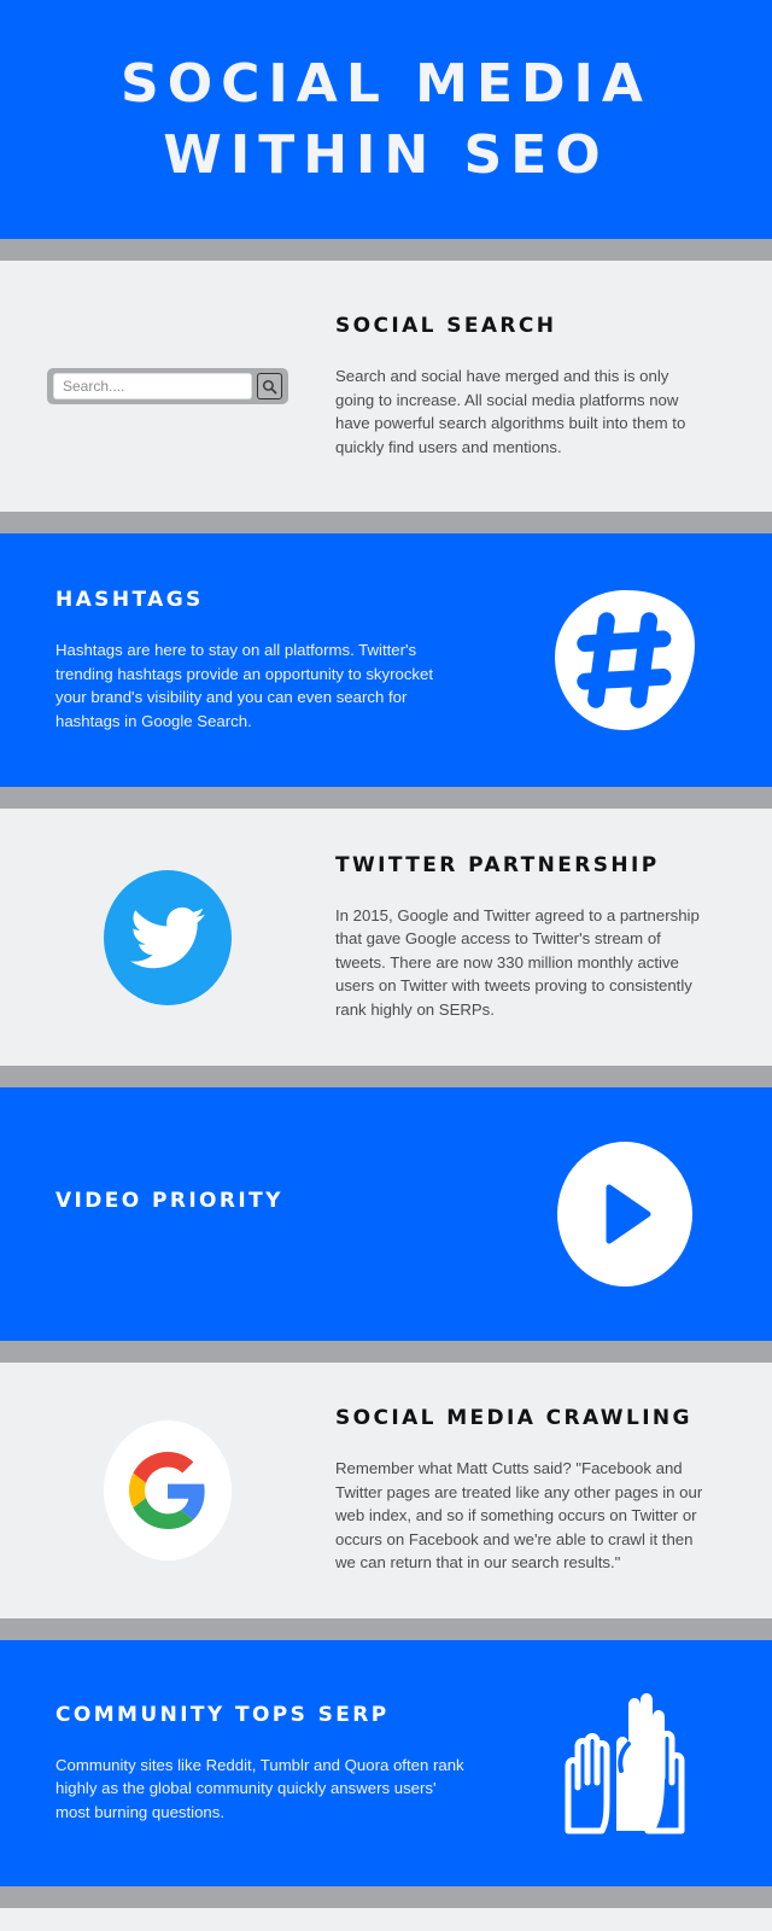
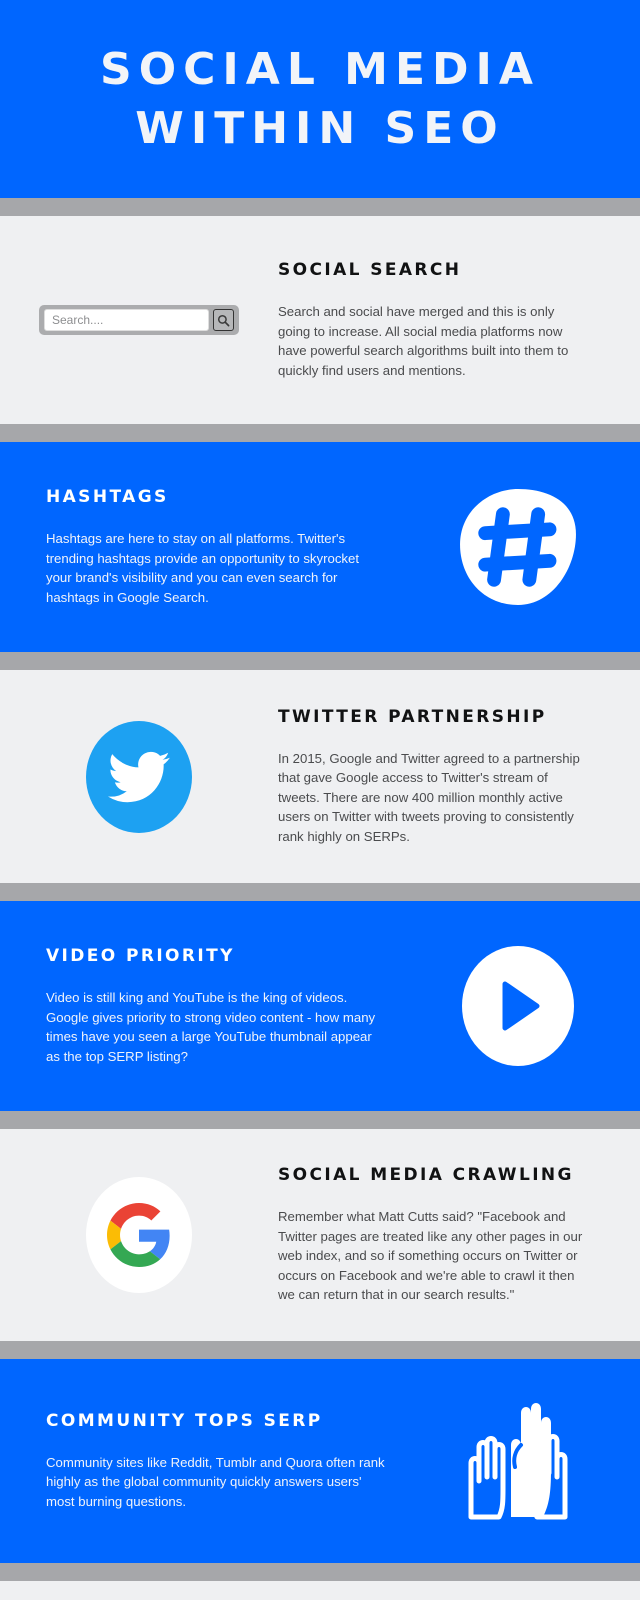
  SOCIAL MEDIA
  WITHIN SEO
  Search....
  SOCIAL SEARCH
  Search and social have merged and this is only going to increase. All social media platforms now have powerful search algorithms built into them to quickly find users and mentions.
  HASHTAGS
  Hashtags are here to stay on all platforms. Twitter's trending hashtags provide an opportunity to skyrocket your brand's visibility and you can even search for hashtags in Google Search.
  TWITTER PARTNERSHIP
- In 2015, Google and Twitter agreed to a partnership that gave Google access to Twitter's stream of tweets. There are now 330 million monthly active users on Twitter with tweets proving to consistently rank highly on SERPs.
+ In 2015, Google and Twitter agreed to a partnership that gave Google access to Twitter's stream of tweets. There are now 400 million monthly active users on Twitter with tweets proving to consistently rank highly on SERPs.
  VIDEO PRIORITY
+ Video is still king and YouTube is the king of videos. Google gives priority to strong video content - how many times have you seen a large YouTube thumbnail appear as the top SERP listing?
  SOCIAL MEDIA CRAWLING
  Remember what Matt Cutts said? "Facebook and Twitter pages are treated like any other pages in our web index, and so if something occurs on Twitter or occurs on Facebook and we're able to crawl it then we can return that in our search results."
  COMMUNITY TOPS SERP
  Community sites like Reddit, Tumblr and Quora often rank highly as the global community quickly answers users' most burning questions.
